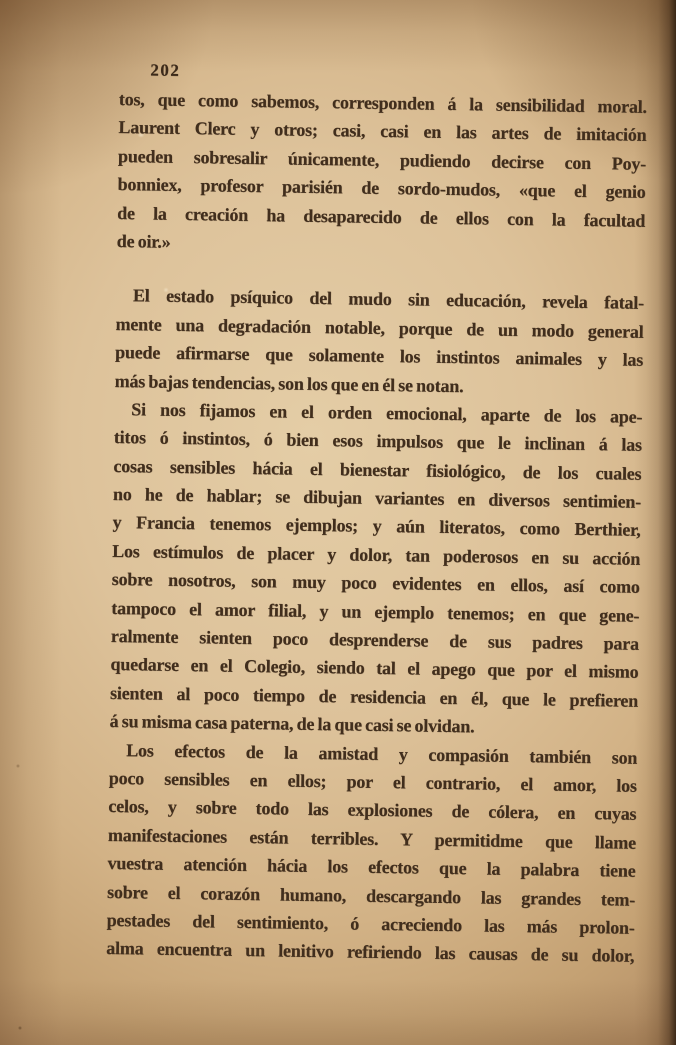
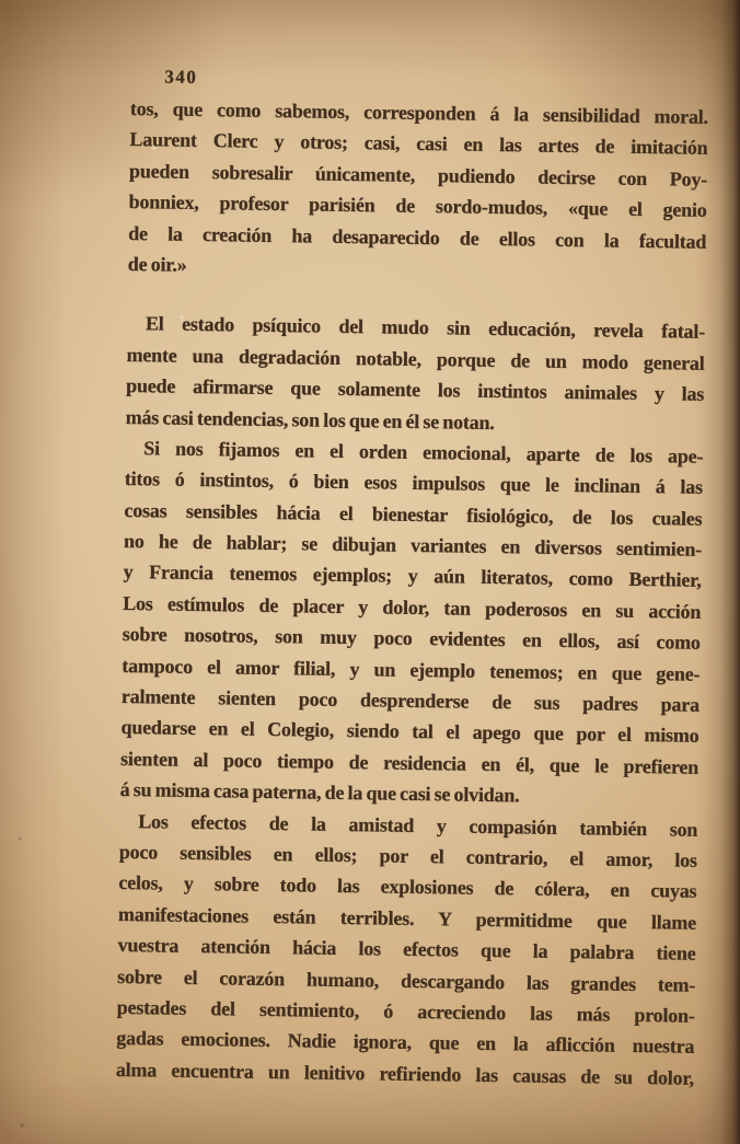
- 202
+ 340
  tos, que como sabemos, corresponden á la sensibilidad moral.
  Laurent Clerc y otros; casi, casi en las artes de imitación
  pueden sobresalir únicamente, pudiendo decirse con Poy-
  bonniex, profesor parisién de sordo-mudos, «que el genio
  de la creación ha desaparecido de ellos con la facultad
  de oir.»
  El estado psíquico del mudo sin educación, revela fatal-
  mente una degradación notable, porque de un modo general
  puede afirmarse que solamente los instintos animales y las
- más bajas tendencias, son los que en él se notan.
+ más casi tendencias, son los que en él se notan.
  Si nos fijamos en el orden emocional, aparte de los ape-
  titos ó instintos, ó bien esos impulsos que le inclinan á las
  cosas sensibles hácia el bienestar fisiológico, de los cuales
  no he de hablar; se dibujan variantes en diversos sentimien-
  y Francia tenemos ejemplos; y aún literatos, como Berthier,
  Los estímulos de placer y dolor, tan poderosos en su acción
  sobre nosotros, son muy poco evidentes en ellos, así como
  tampoco el amor filial, y un ejemplo tenemos; en que gene-
  ralmente sienten poco desprenderse de sus padres para
  quedarse en el Colegio, siendo tal el apego que por el mismo
  sienten al poco tiempo de residencia en él, que le prefieren
  á su misma casa paterna, de la que casi se olvidan.
  Los efectos de la amistad y compasión también son
  poco sensibles en ellos; por el contrario, el amor, los
  celos, y sobre todo las explosiones de cólera, en cuyas
  manifestaciones están terribles. Y permitidme que llame
  vuestra atención hácia los efectos que la palabra tiene
  sobre el corazón humano, descargando las grandes tem-
  pestades del sentimiento, ó acreciendo las más prolon-
+ gadas emociones. Nadie ignora, que en la aflicción nuestra
  alma encuentra un lenitivo refiriendo las causas de su dolor,
